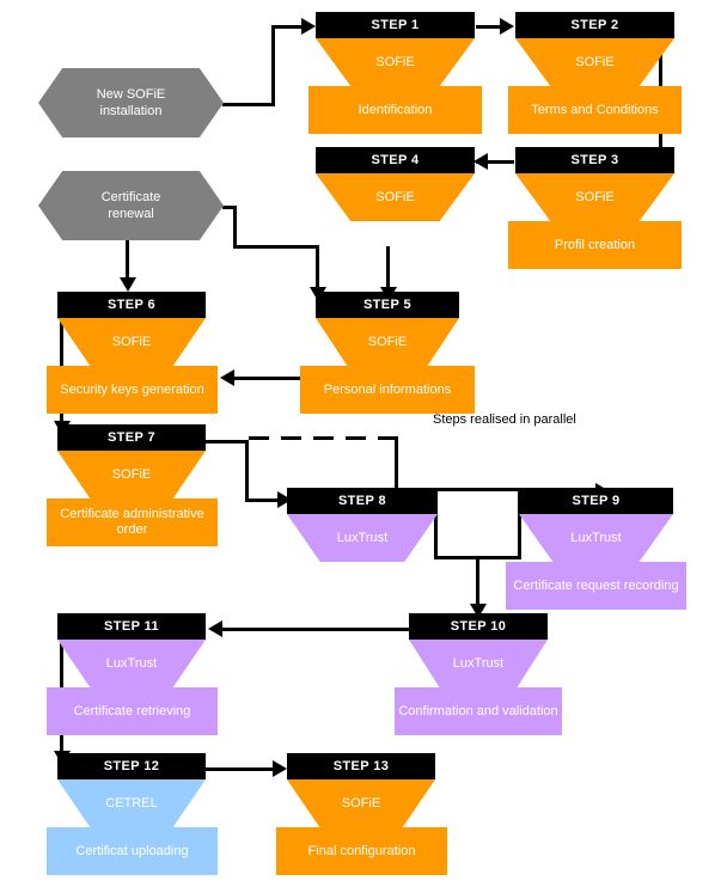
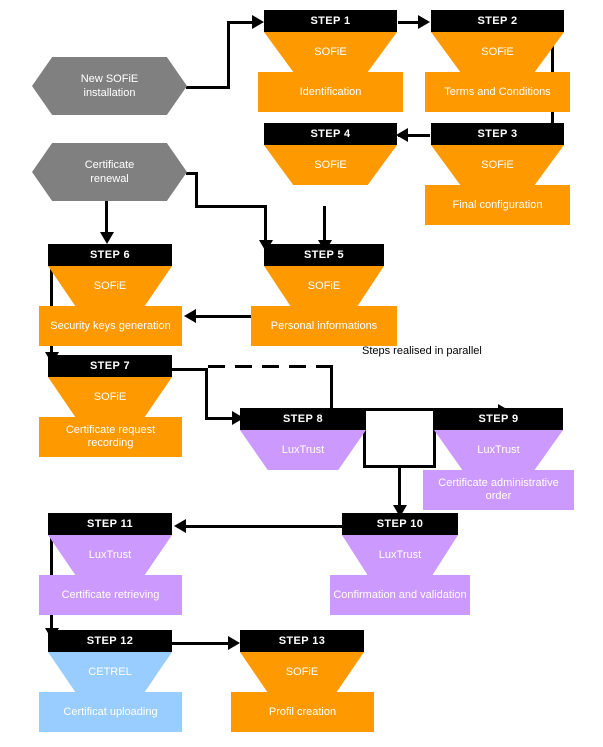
  New SOFiE
  installation
  Certificate
  renewal
  STEP 1
  SOFiE
  Identification
  STEP 2
  SOFiE
  Terms and Conditions
  STEP 3
  SOFiE
- Profil creation
+ Final configuration
  STEP 4
  SOFiE
  STEP 5
  SOFiE
  Personal informations
  STEP 6
  SOFiE
  Security keys generation
  STEP 7
  SOFiE
- Certificate administrative order
+ Certificate request recording
  STEP 8
  LuxTrust
  STEP 9
  LuxTrust
- Certificate request recording
+ Certificate administrative order
  STEP 10
  LuxTrust
  Confirmation and validation
  STEP 11
  LuxTrust
  Certificate retrieving
  STEP 12
  CETREL
  Certificat uploading
  STEP 13
  SOFiE
- Final configuration
+ Profil creation
  Steps realised in parallel
